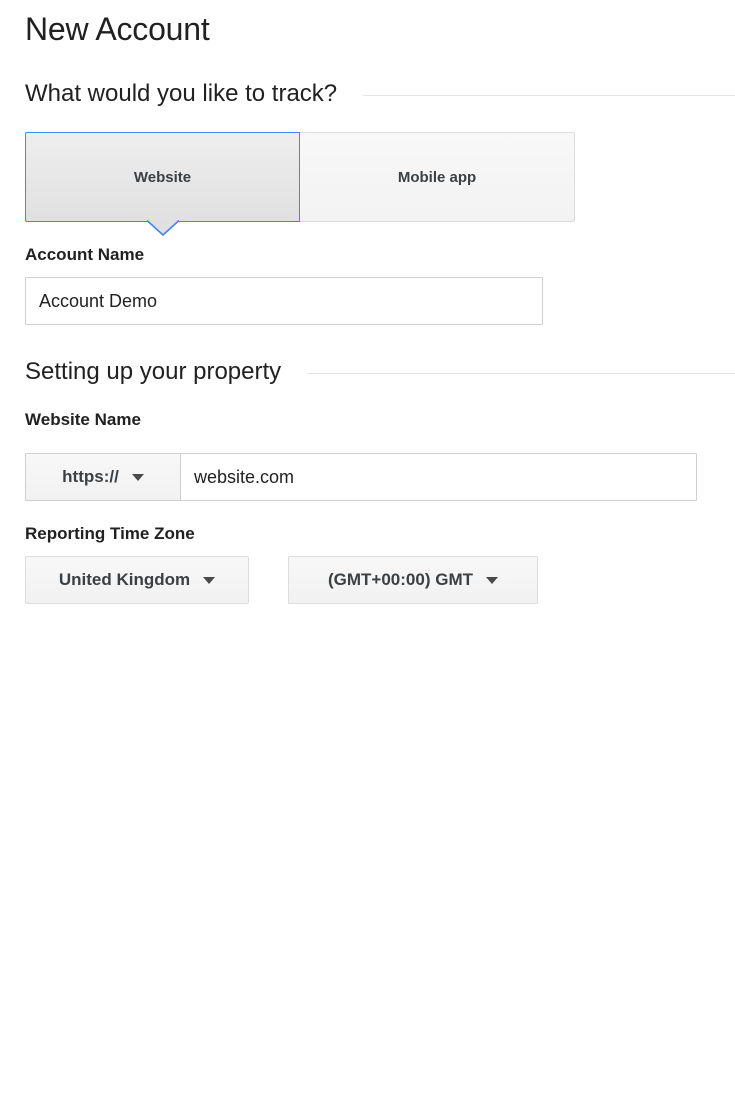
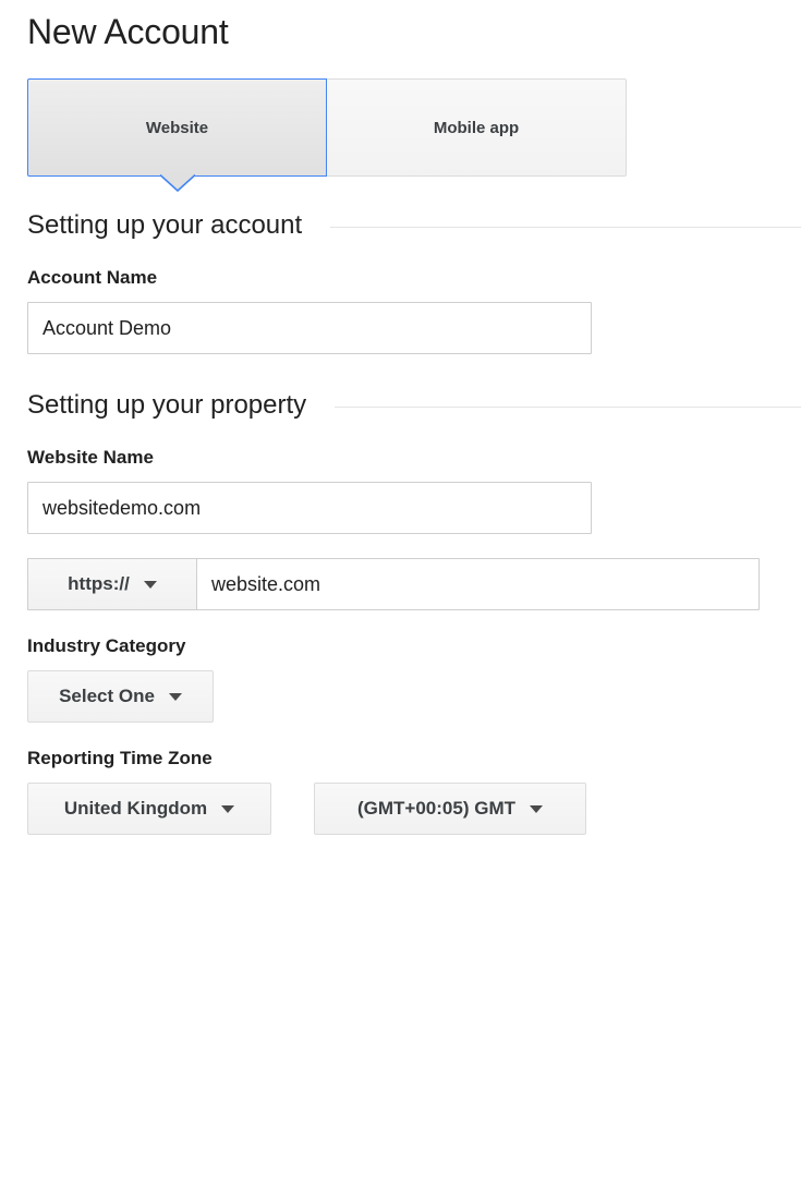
  New Account
- What would you like to track?
  Website
  Mobile app
+ Setting up your account
  Account Name
  Account Demo
  Setting up your property
  Website Name
+ websitedemo.com
  https://
  website.com
+ Industry Category
+ Select One
  Reporting Time Zone
  United Kingdom
- (GMT+00:00) GMT
+ (GMT+00:05) GMT
